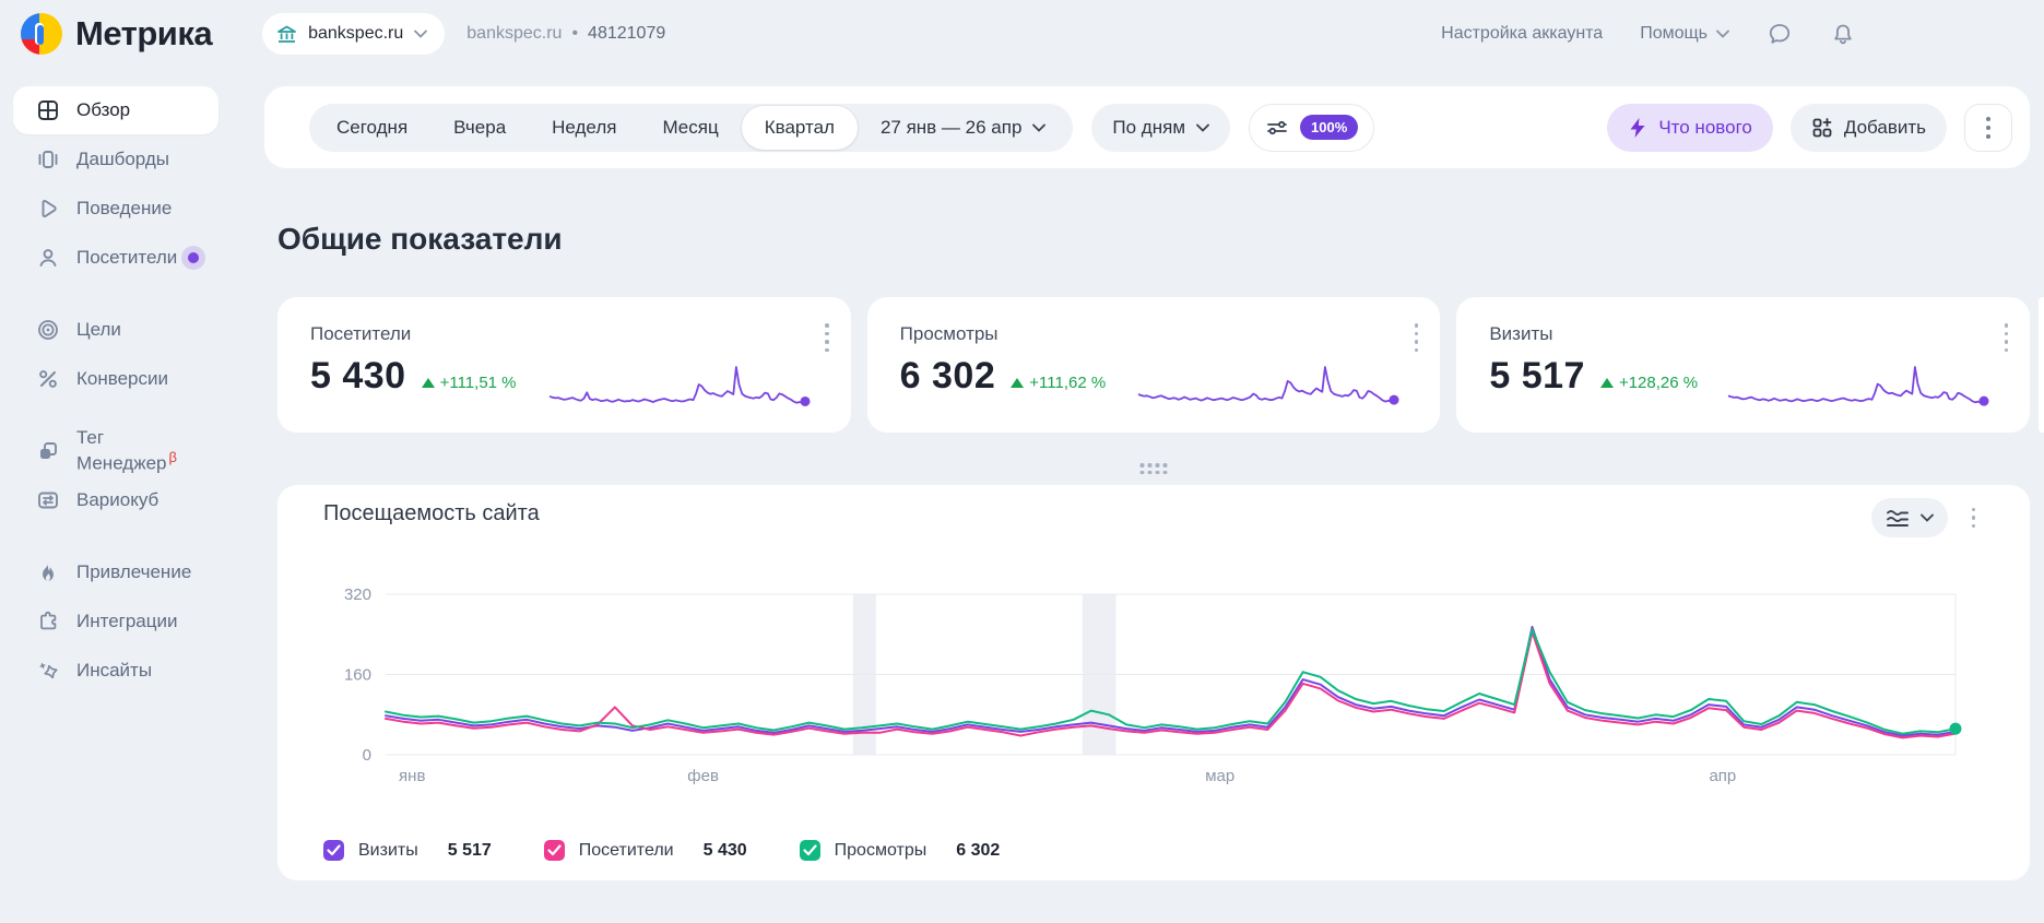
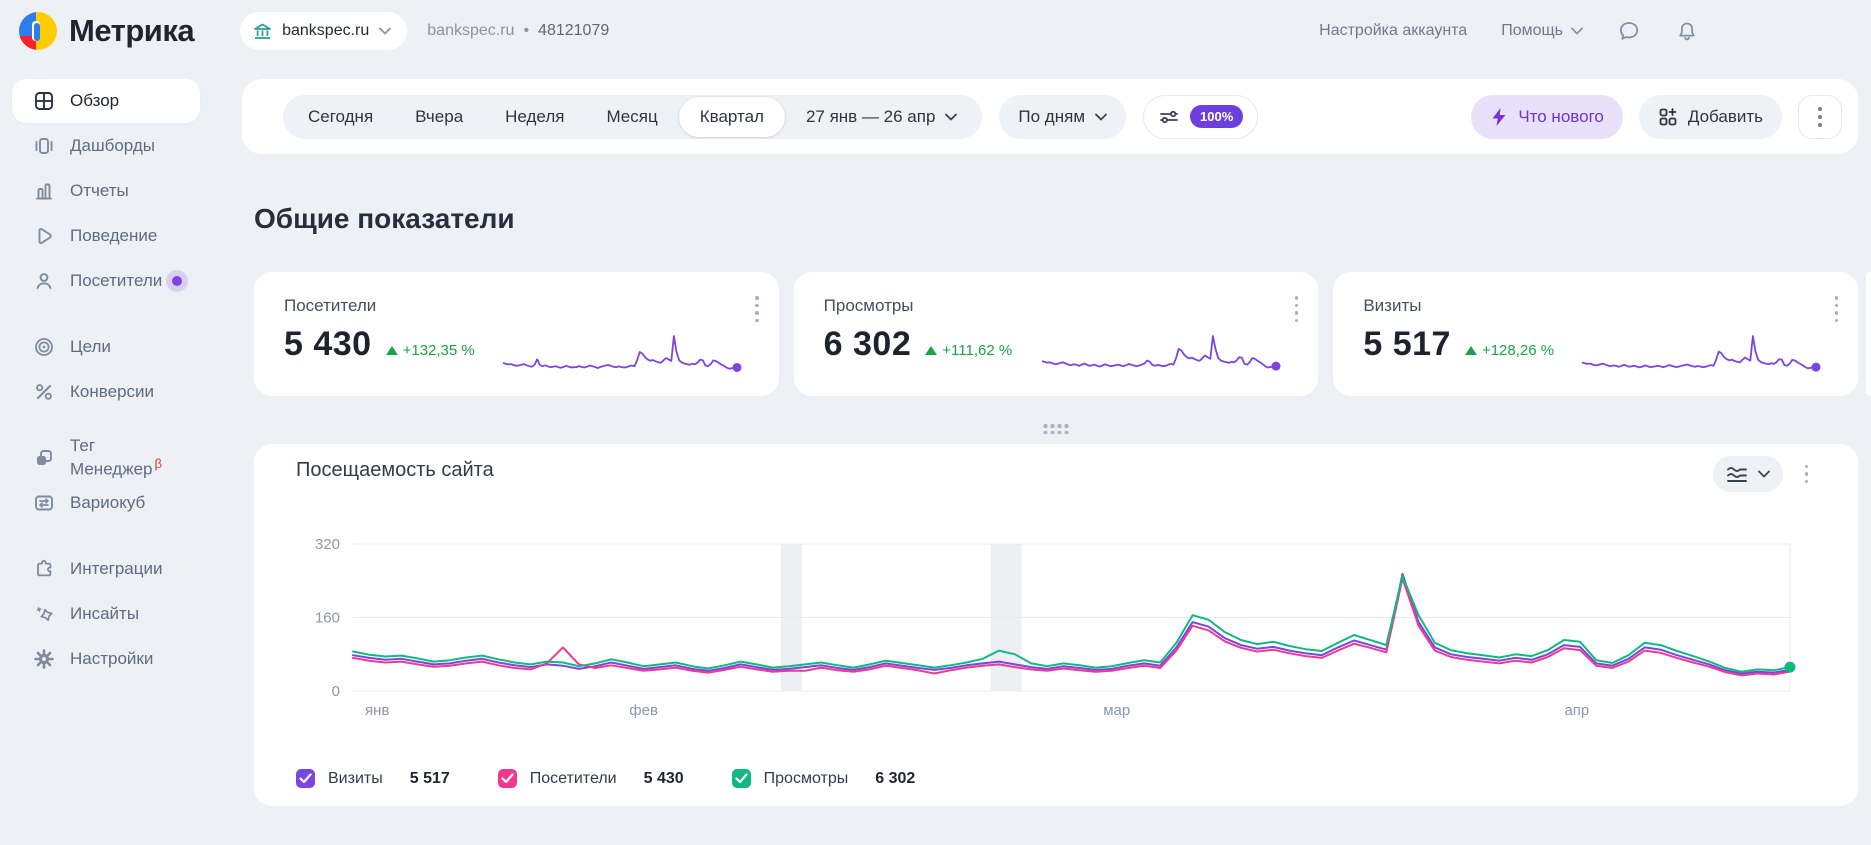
  Метрика
  bankspec.ru
  bankspec.ru
  •
  48121079
  Настройка аккаунта
  Помощь
  Обзор
  Дашборды
+ Отчеты
  Поведение
  Посетители
  Цели
  Конверсии
  Тег Менеджер β
  Вариокуб
- Привлечение
  Интеграции
  Инсайты
+ Настройки
  Сегодня
  Вчера
  Неделя
  Месяц
  Квартал
  27 янв — 26 апр
  По дням
  100%
  Что нового
  Добавить
  Общие показатели
  Посетители
  5 430
- +111,51 %
+ +132,35 %
  Просмотры
  6 302
  +111,62 %
  Визиты
  5 517
  +128,26 %
  Посещаемость сайта
  0
  160
  320
  янв
  фев
  мар
  апр
  Визиты
  5 517
  Посетители
  5 430
  Просмотры
  6 302
